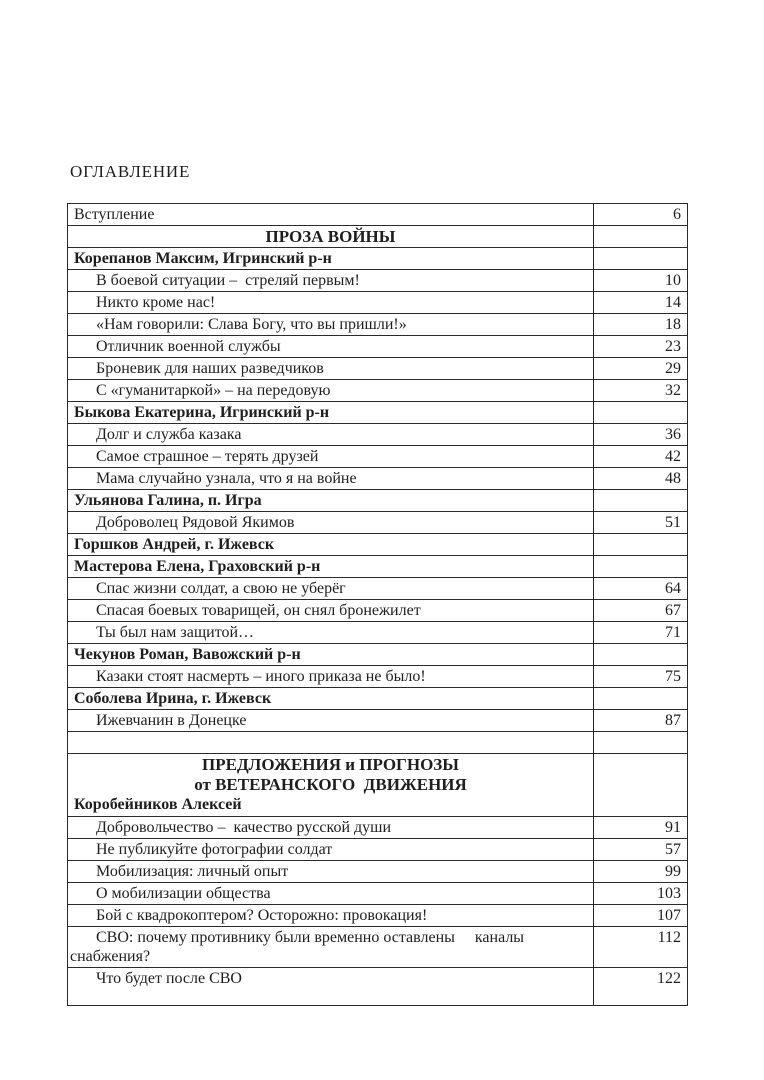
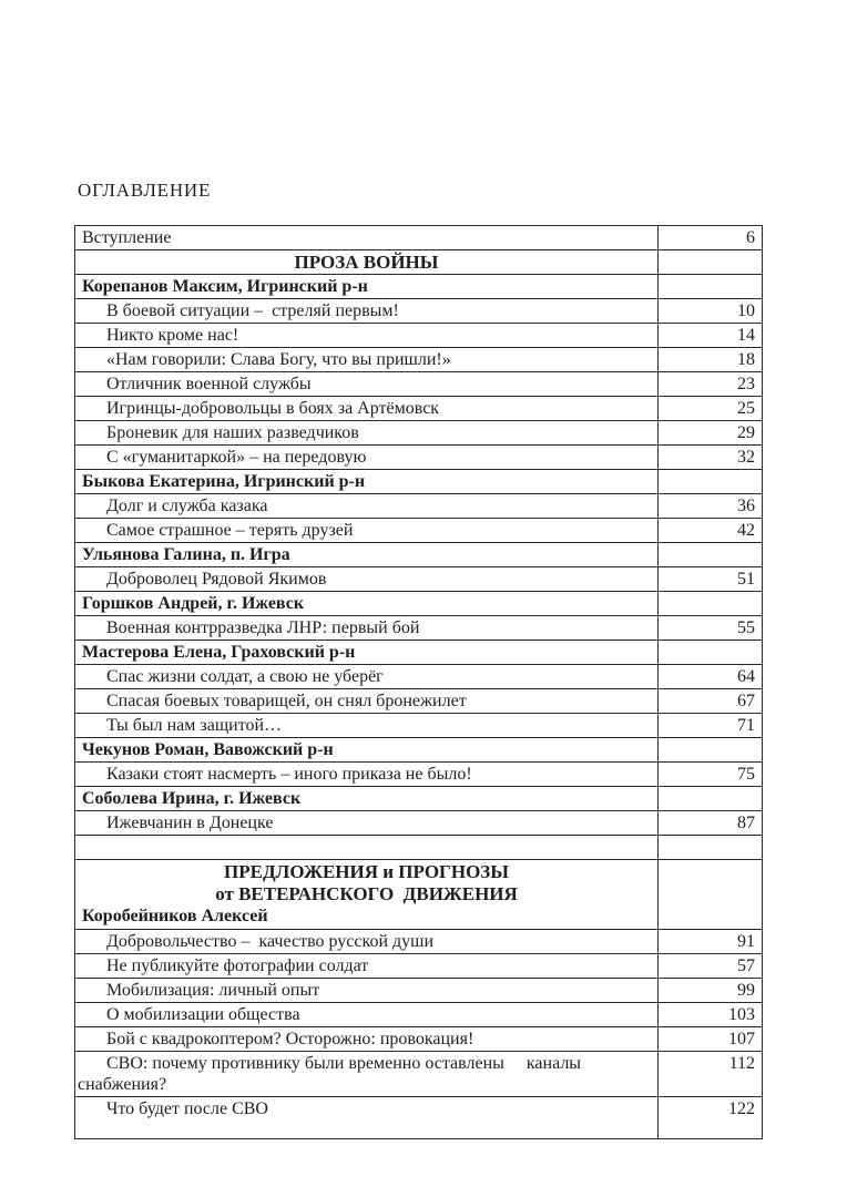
  ОГЛАВЛЕНИЕ
  Вступление	6
  ПРОЗА ВОЙНЫ
  Корепанов Максим, Игринский р-н
  В боевой ситуации – стреляй первым!	10
  Никто кроме нас!	14
  «Нам говорили: Слава Богу, что вы пришли!»	18
  Отличник военной службы	23
+ Игринцы-добровольцы в боях за Артёмовск	25
  Броневик для наших разведчиков	29
  С «гуманитаркой» – на передовую	32
  Быкова Екатерина, Игринский р-н
  Долг и служба казака	36
  Самое страшное – терять друзей	42
- Мама случайно узнала, что я на войне	48
  Ульянова Галина, п. Игра
  Доброволец Рядовой Якимов	51
  Горшков Андрей, г. Ижевск
+ Военная контрразведка ЛНР: первый бой	55
  Мастерова Елена, Граховский р-н
  Спас жизни солдат, а свою не уберёг	64
  Спасая боевых товарищей, он снял бронежилет	67
  Ты был нам защитой…	71
  Чекунов Роман, Вавожский р-н
  Казаки стоят насмерть – иного приказа не было!	75
  Соболева Ирина, г. Ижевск
  Ижевчанин в Донецке	87
  ПРЕДЛОЖЕНИЯ и ПРОГНОЗЫот ВЕТЕРАНСКОГО ДВИЖЕНИЯКоробейников Алексей
  Добровольчество – качество русской души	91
  Не публикуйте фотографии солдат	57
  Мобилизация: личный опыт	99
  О мобилизации общества	103
  Бой с квадрокоптером? Осторожно: провокация!	107
  СВО: почему противнику были временно оставлены каналы снабжения?	112
  Что будет после СВО	122
